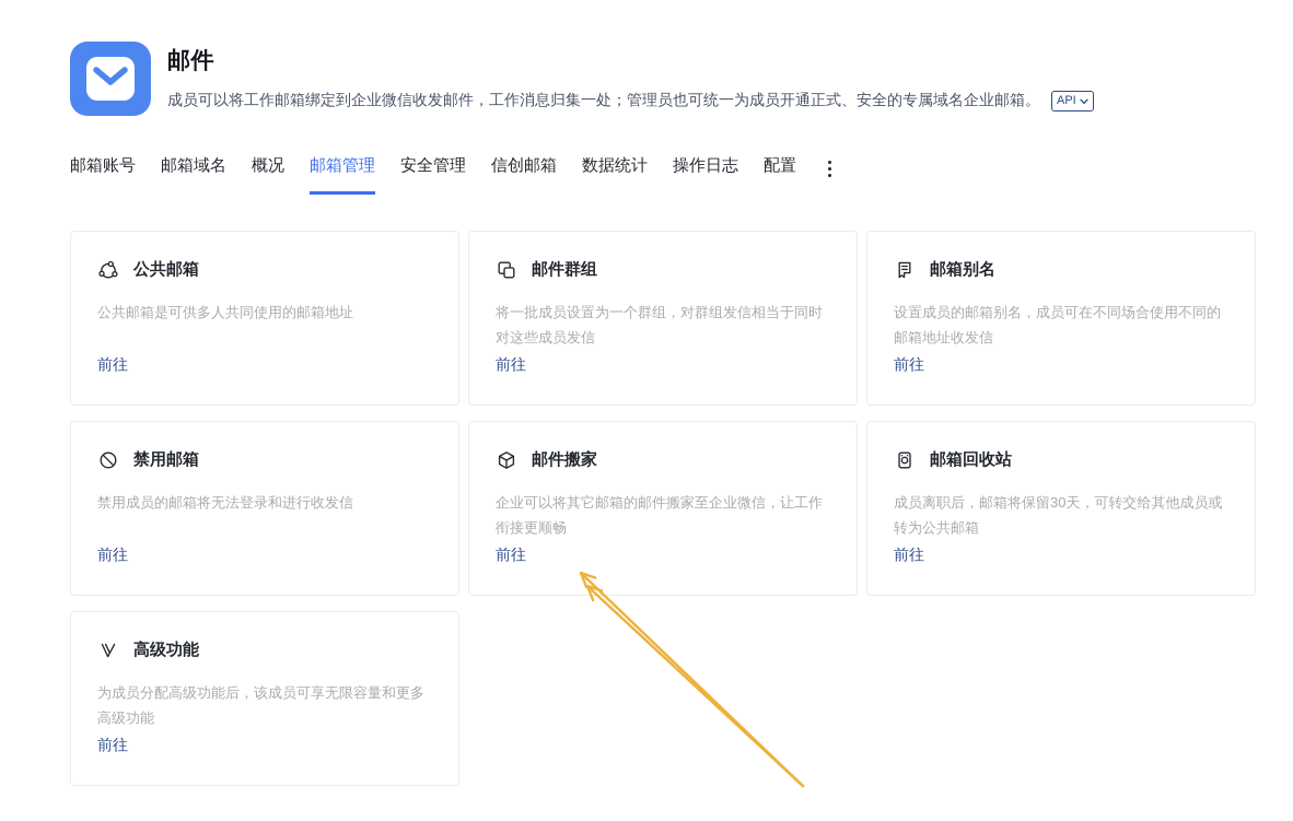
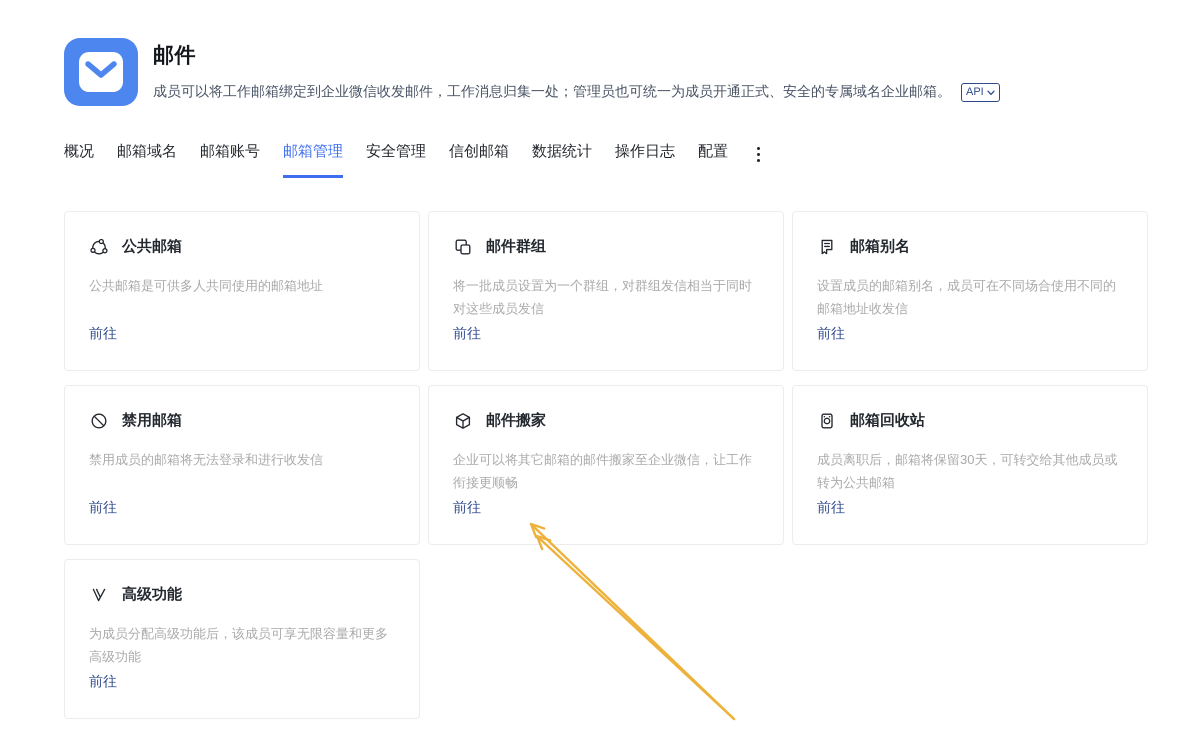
  邮件
  成员可以将工作邮箱绑定到企业微信收发邮件，工作消息归集一处；管理员也可统一为成员开通正式、安全的专属域名企业邮箱。
  API
- 邮箱账号
+ 概况
  邮箱域名
- 概况
+ 邮箱账号
  邮箱管理
  安全管理
  信创邮箱
  数据统计
  操作日志
  配置
  公共邮箱
  公共邮箱是可供多人共同使用的邮箱地址
  前往
  邮件群组
  将一批成员设置为一个群组，对群组发信相当于同时对这些成员发信
  前往
  邮箱别名
  设置成员的邮箱别名，成员可在不同场合使用不同的邮箱地址收发信
  前往
  禁用邮箱
  禁用成员的邮箱将无法登录和进行收发信
  前往
  邮件搬家
  企业可以将其它邮箱的邮件搬家至企业微信，让工作衔接更顺畅
  前往
  邮箱回收站
  成员离职后，邮箱将保留30天，可转交给其他成员或转为公共邮箱
  前往
  高级功能
  为成员分配高级功能后，该成员可享无限容量和更多高级功能
  前往
